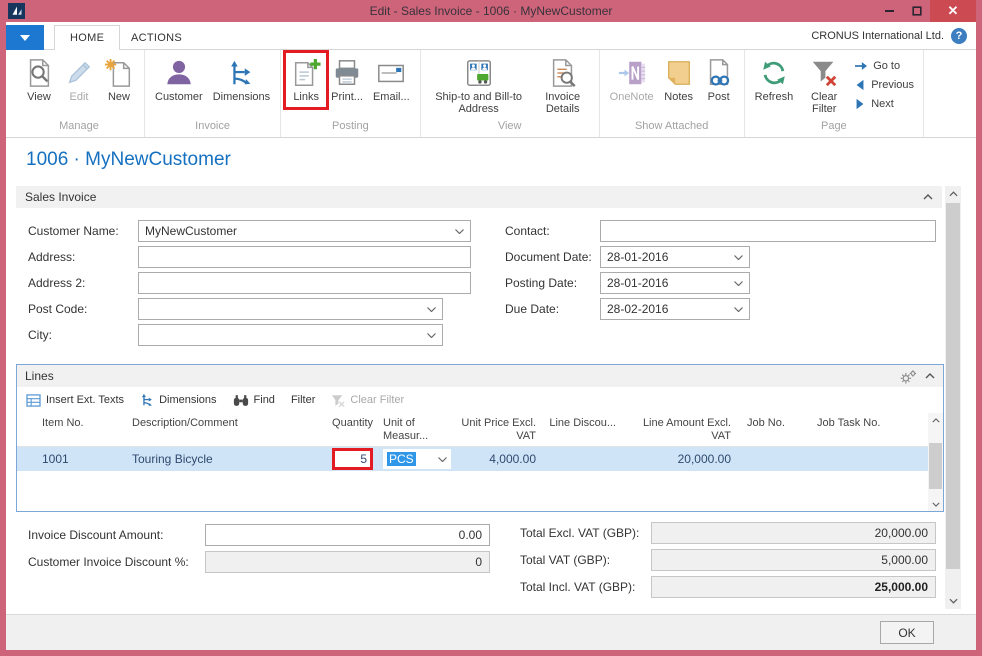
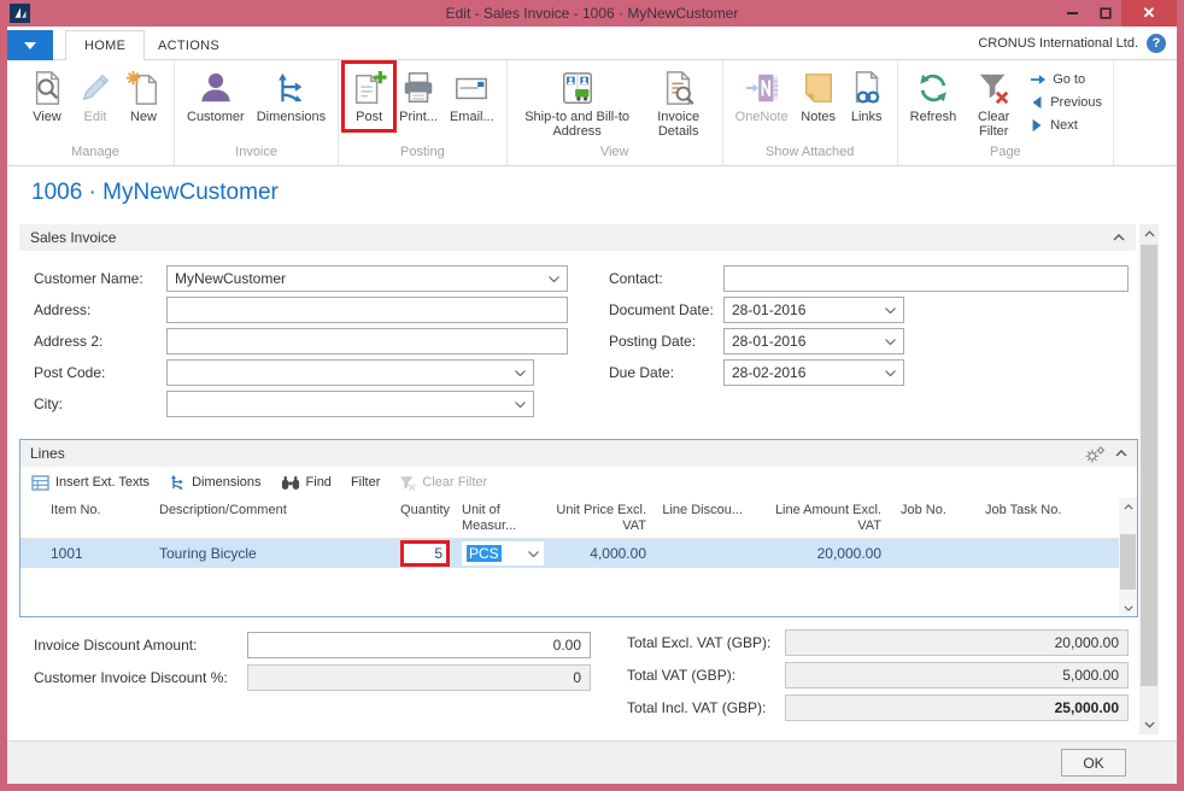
  Edit - Sales Invoice - 1006 · MyNewCustomer
  ✕
  HOME
  ACTIONS
  CRONUS International Ltd.
  ?
  View
  Edit
  New
  Manage
  Customer
  Dimensions
  Invoice
- Links
+ Post
  Print...
  Email...
  Posting
  Ship-to and Bill-to Address
  Invoice Details
  View
  OneNote
  Notes
- Post
+ Links
  Show Attached
  Refresh
  Clear Filter
  Go to
  Previous
  Next
  Page
  1006 · MyNewCustomer
  Sales Invoice
  Customer Name:
  MyNewCustomer
  Address:
  Address 2:
  Post Code:
  City:
  Contact:
  Document Date:
  28-01-2016
  Posting Date:
  28-01-2016
  Due Date:
  28-02-2016
  Lines
  Insert Ext. Texts
  Dimensions
  Find
  Filter
  Clear Filter
  Item No.
  Description/Comment
  Quantity
  Unit of Measur...
  Unit Price Excl. VAT
  Line Discou...
  Line Amount Excl. VAT
  Job No.
  Job Task No.
  1001
  Touring Bicycle
  5
  PCS
  4,000.00
  20,000.00
  Invoice Discount Amount:
  0.00
  Customer Invoice Discount %:
  0
  Total Excl. VAT (GBP):
  20,000.00
  Total VAT (GBP):
  5,000.00
  Total Incl. VAT (GBP):
  25,000.00
  OK
